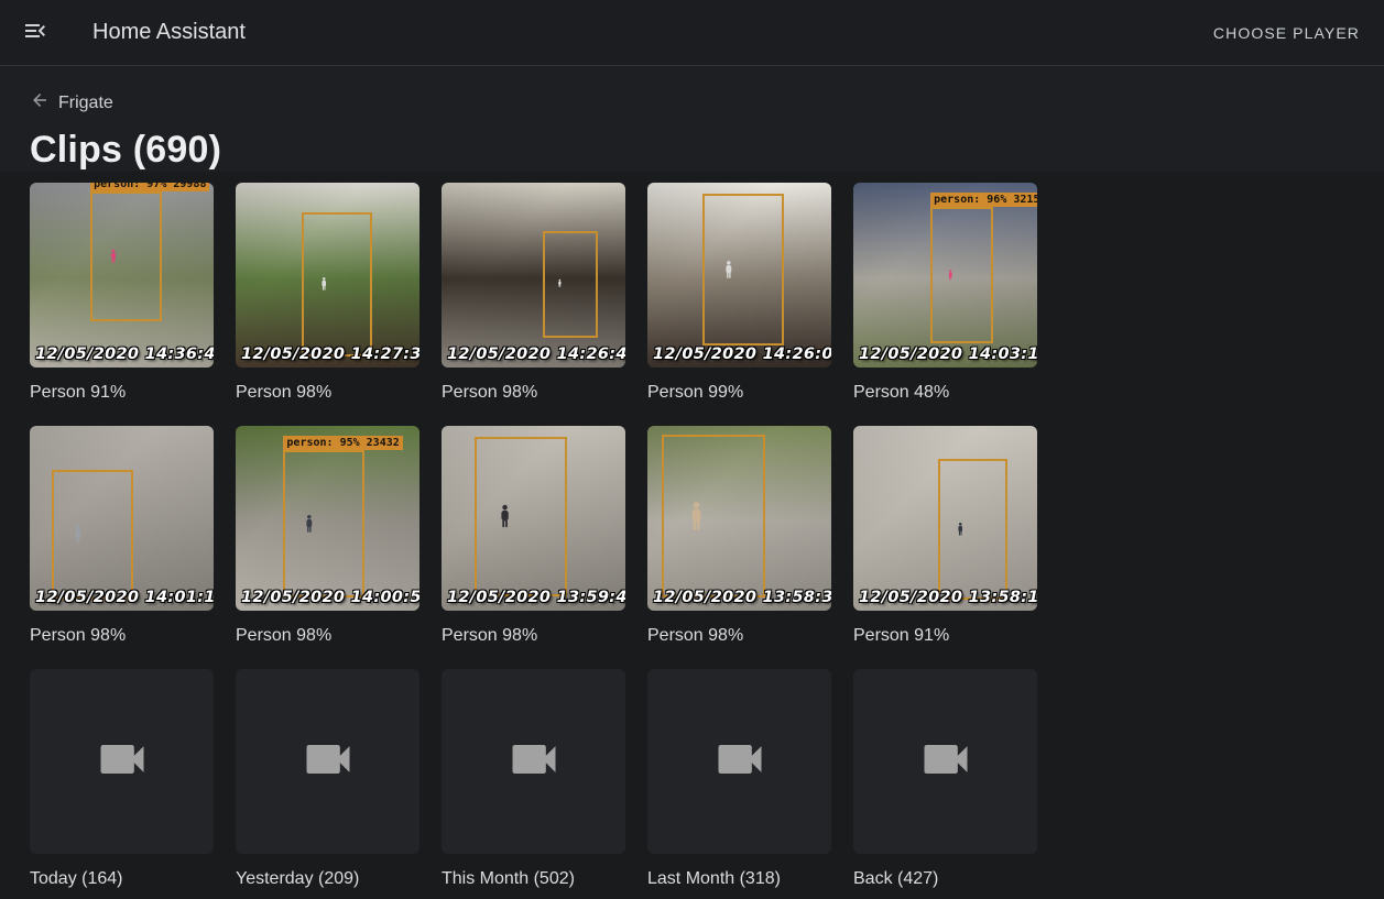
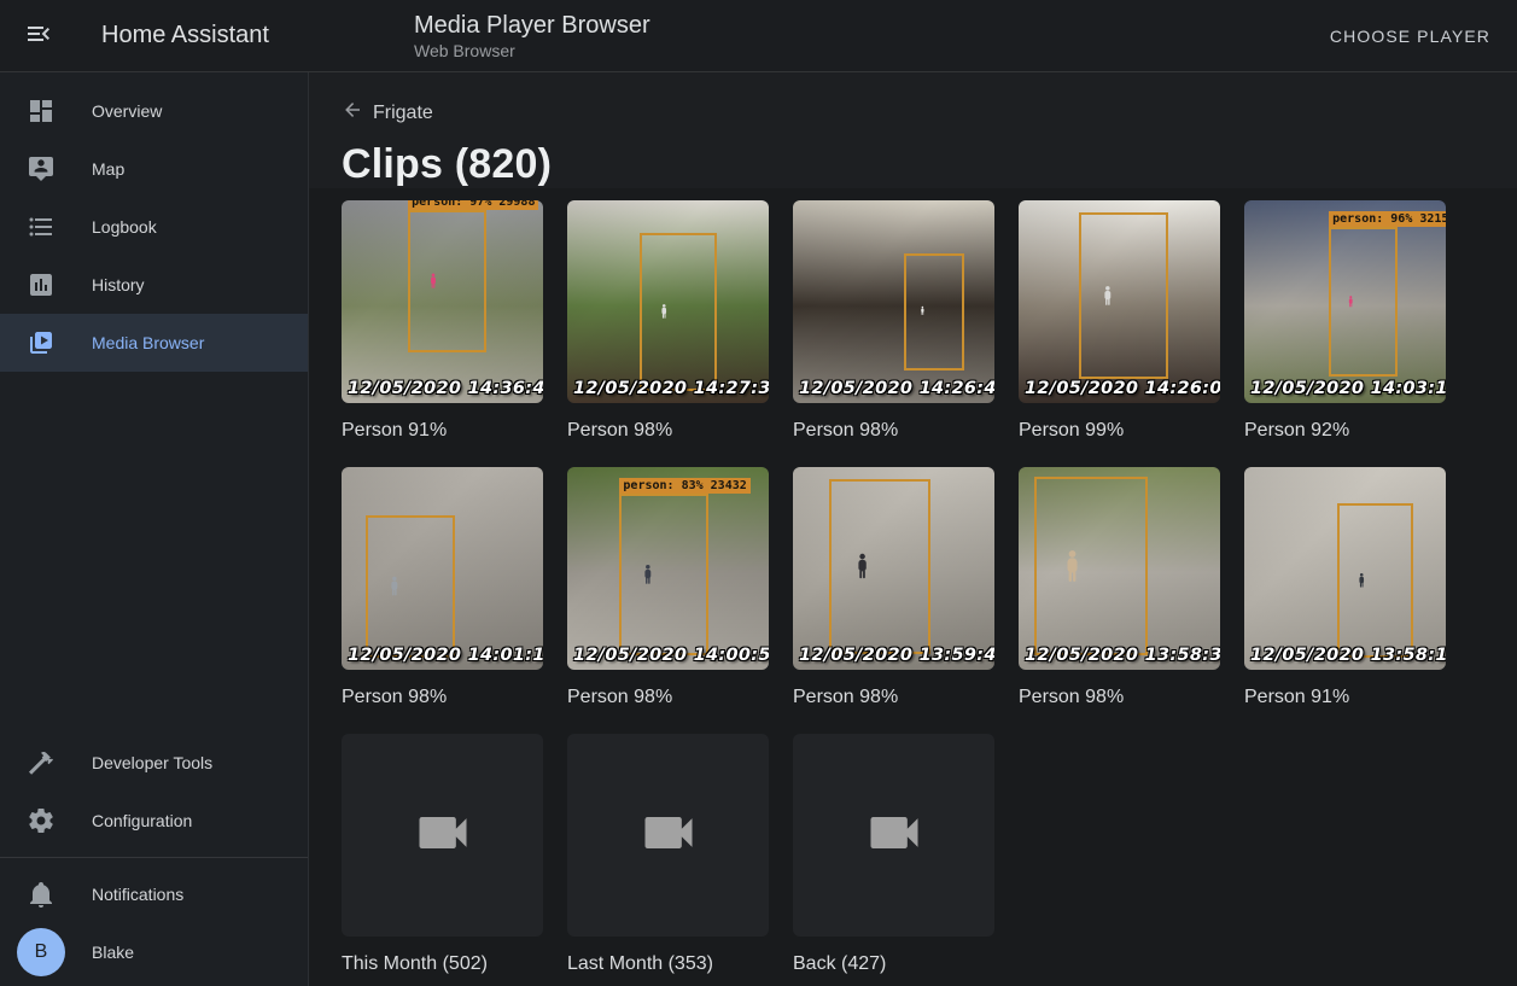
  Home Assistant
+ Media Player Browser
+ Web Browser
  CHOOSE PLAYER
+ Overview
+ Map
+ Logbook
+ History
+ Media Browser
+ Developer Tools
+ Configuration
+ Notifications
+ B
+ Blake
  Frigate
- Clips (690)
+ Clips (820)
  person: 97% 29988
  12/05/2020 14:36:4
  Person 91%
  12/05/2020 14:27:3
  Person 98%
  12/05/2020 14:26:4
  Person 98%
  12/05/2020 14:26:0
  Person 99%
  person: 96% 3215
  12/05/2020 14:03:1
- Person 48%
+ Person 92%
  12/05/2020 14:01:1
  Person 98%
- person: 95% 23432
+ person: 83% 23432
  12/05/2020 14:00:5
  Person 98%
  12/05/2020 13:59:4
  Person 98%
  12/05/2020 13:58:3
  Person 98%
  12/05/2020 13:58:1
  Person 91%
- Today (164)
- Yesterday (209)
  This Month (502)
- Last Month (318)
+ Last Month (353)
  Back (427)
